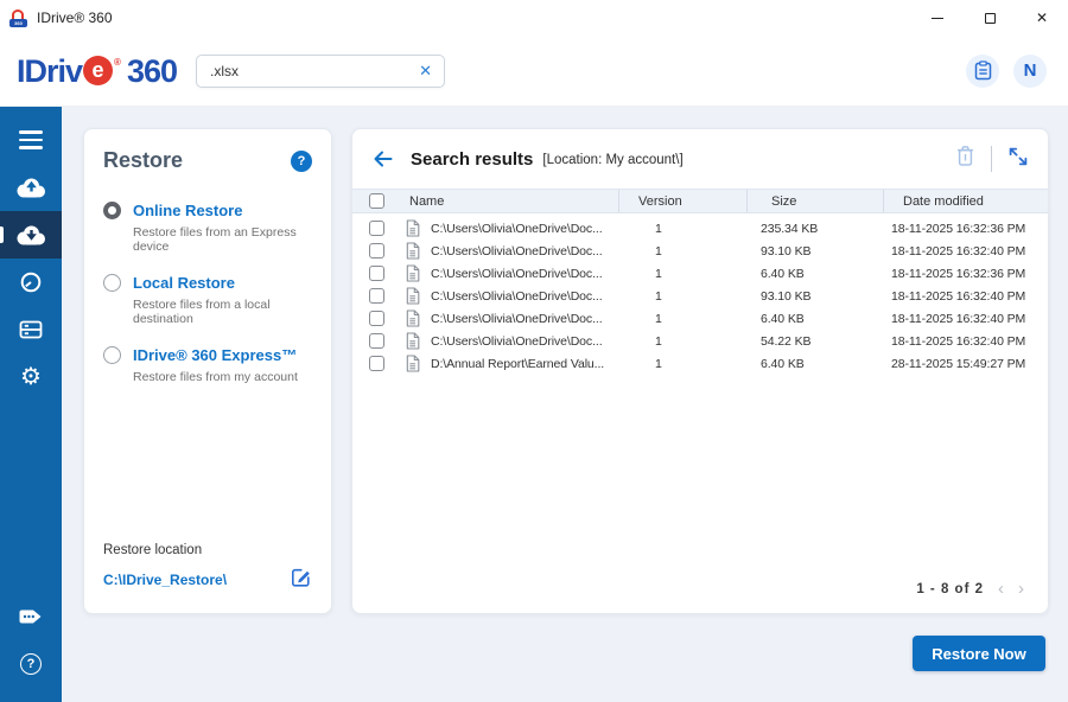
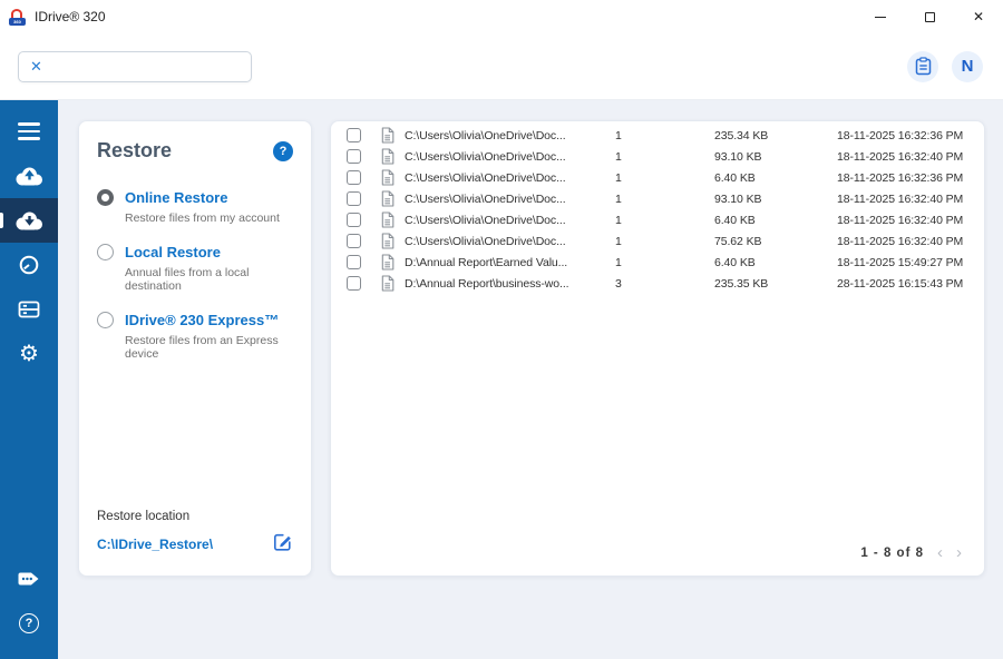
- IDrive® 360
+ IDrive® 320
  ✕
- IDriv
- e
- ®
- 360
- .xlsx
  ✕
  N
  ⚙
  ?
  Restore
  ?
  Online Restore
- Restore files from an Express device
+ Restore files from my account
  Local Restore
- Restore files from a local destination
+ Annual files from a local destination
- IDrive® 360 Express™
+ IDrive® 230 Express™
- Restore files from my account
+ Restore files from an Express device
  Restore location
  C:\IDrive_Restore\
- Search results
- [Location: My account\]
- Name
- Version
- Size
- Date modified
  C:\Users\Olivia\OneDrive\Doc...
  1
  235.34 KB
  18-11-2025 16:32:36 PM
  C:\Users\Olivia\OneDrive\Doc...
  1
  93.10 KB
  18-11-2025 16:32:40 PM
  C:\Users\Olivia\OneDrive\Doc...
  1
  6.40 KB
  18-11-2025 16:32:36 PM
  C:\Users\Olivia\OneDrive\Doc...
  1
  93.10 KB
  18-11-2025 16:32:40 PM
  C:\Users\Olivia\OneDrive\Doc...
  1
  6.40 KB
  18-11-2025 16:32:40 PM
  C:\Users\Olivia\OneDrive\Doc...
  1
- 54.22 KB
+ 75.62 KB
  18-11-2025 16:32:40 PM
  D:\Annual Report\Earned Valu...
  1
  6.40 KB
- 28-11-2025 15:49:27 PM
+ 18-11-2025 15:49:27 PM
+ D:\Annual Report\business-wo...
+ 3
+ 235.35 KB
+ 28-11-2025 16:15:43 PM
- 1 - 8 of 2
+ 1 - 8 of 8
  ‹
  ›
- Restore Now
